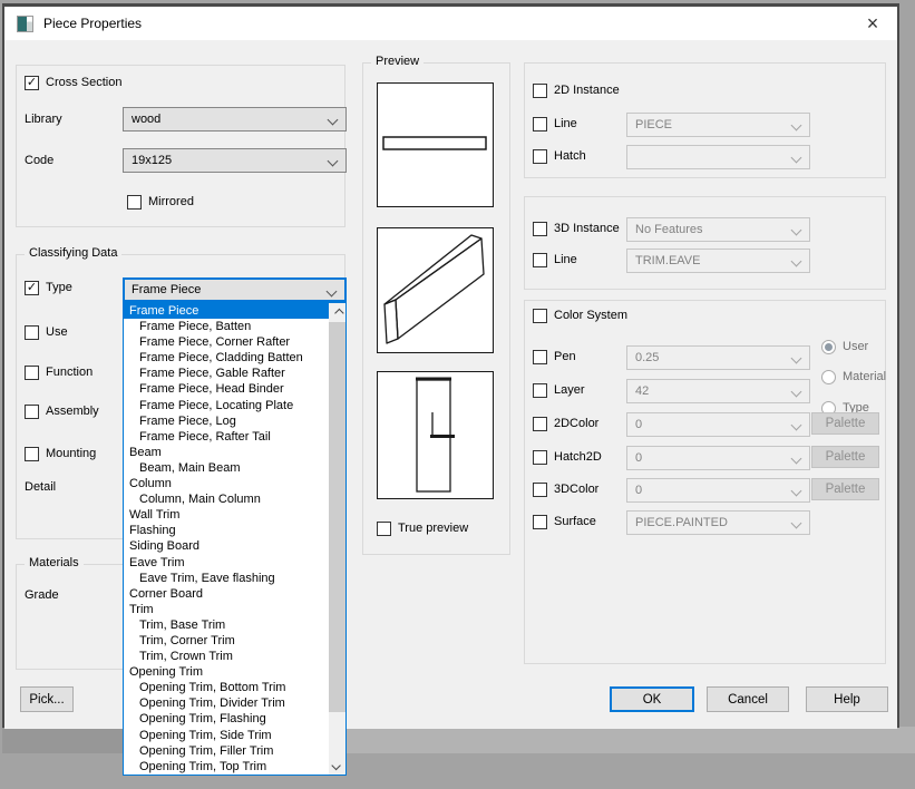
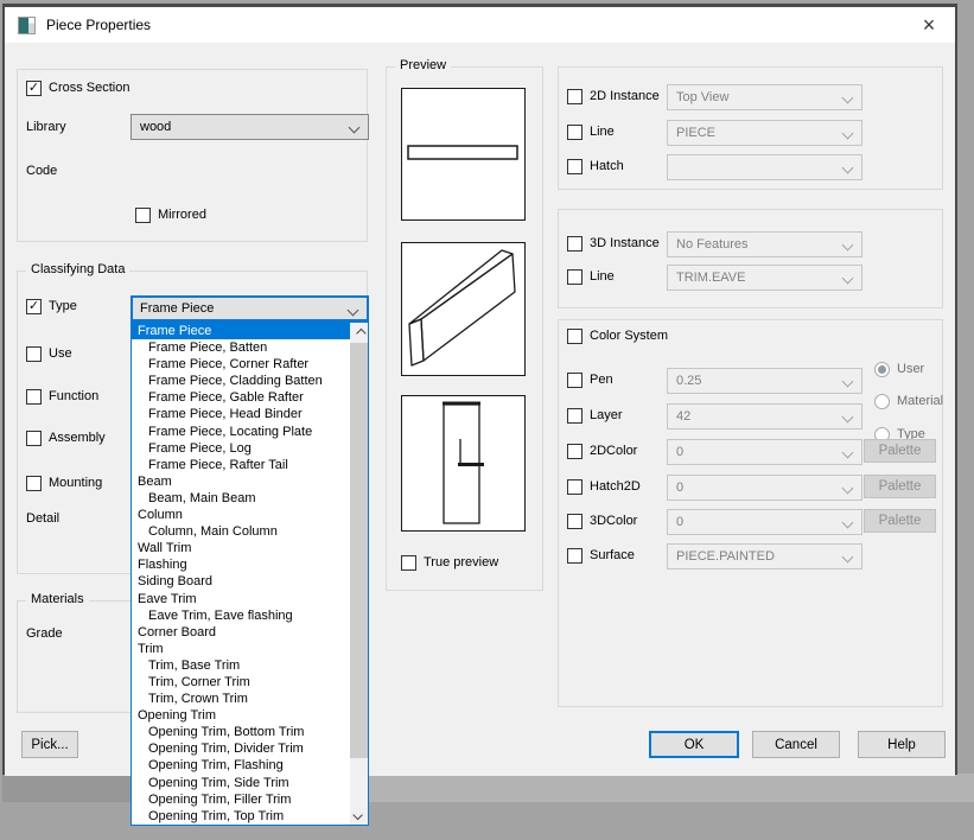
  Piece Properties
  ×
  Cross Section
  Library
  wood
  Code
- 19x125
  Mirrored
  Classifying Data
  Type
  Frame Piece
  Use
  Function
  Assembly
  Mounting
  Detail
  Materials
  Grade
  Pick...
  Preview
  True preview
  2D Instance
+ Top View
  Line
  PIECE
  Hatch
  3D Instance
  No Features
  Line
  TRIM.EAVE
  Color System
  Pen
  0.25
  Layer
  42
  2DColor
  0
  Hatch2D
  0
  3DColor
  0
  Surface
  PIECE.PAINTED
  User
  Material
  Type
  Palette
  Palette
  Palette
  OK
  Cancel
  Help
  Frame Piece
  Frame Piece, Batten
  Frame Piece, Corner Rafter
  Frame Piece, Cladding Batten
  Frame Piece, Gable Rafter
  Frame Piece, Head Binder
  Frame Piece, Locating Plate
  Frame Piece, Log
  Frame Piece, Rafter Tail
  Beam
  Beam, Main Beam
  Column
  Column, Main Column
  Wall Trim
  Flashing
  Siding Board
  Eave Trim
  Eave Trim, Eave flashing
  Corner Board
  Trim
  Trim, Base Trim
  Trim, Corner Trim
  Trim, Crown Trim
  Opening Trim
  Opening Trim, Bottom Trim
  Opening Trim, Divider Trim
  Opening Trim, Flashing
  Opening Trim, Side Trim
  Opening Trim, Filler Trim
  Opening Trim, Top Trim
